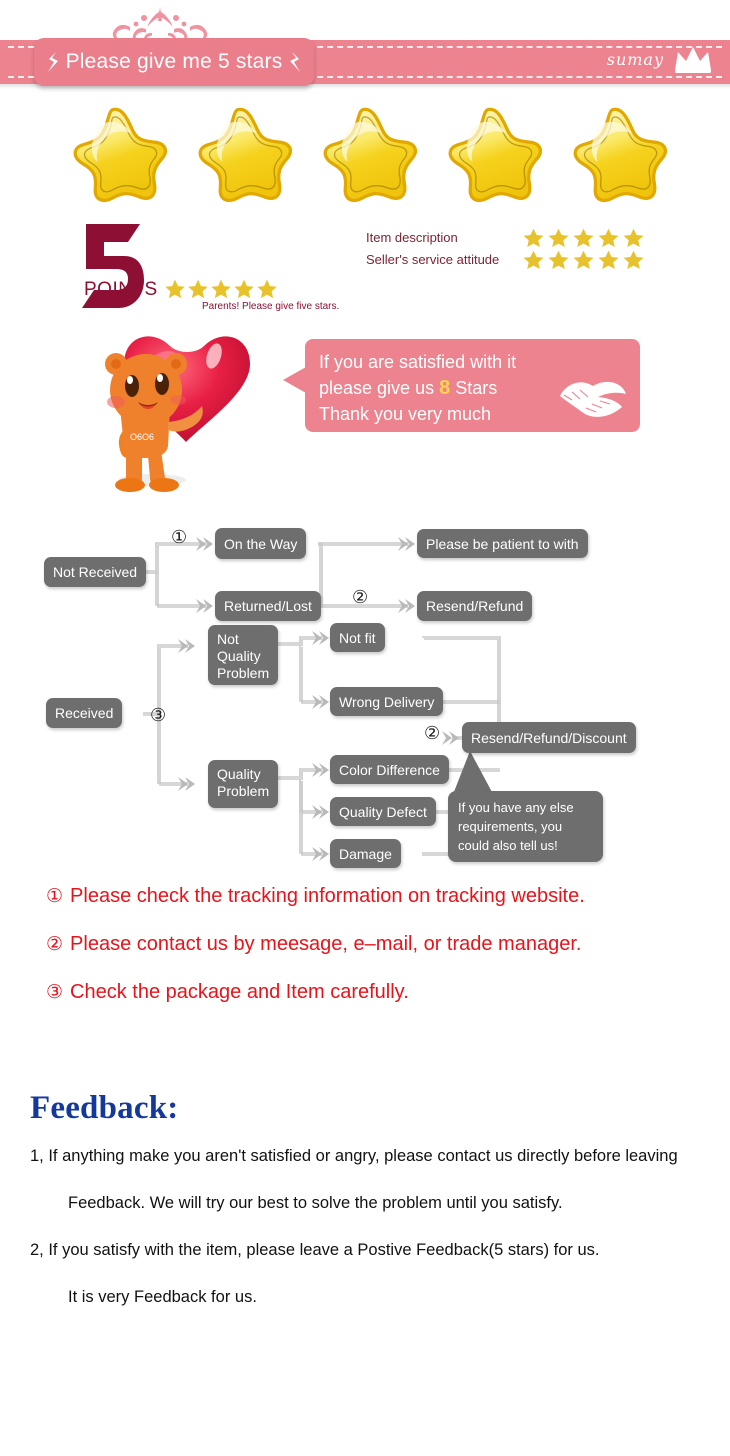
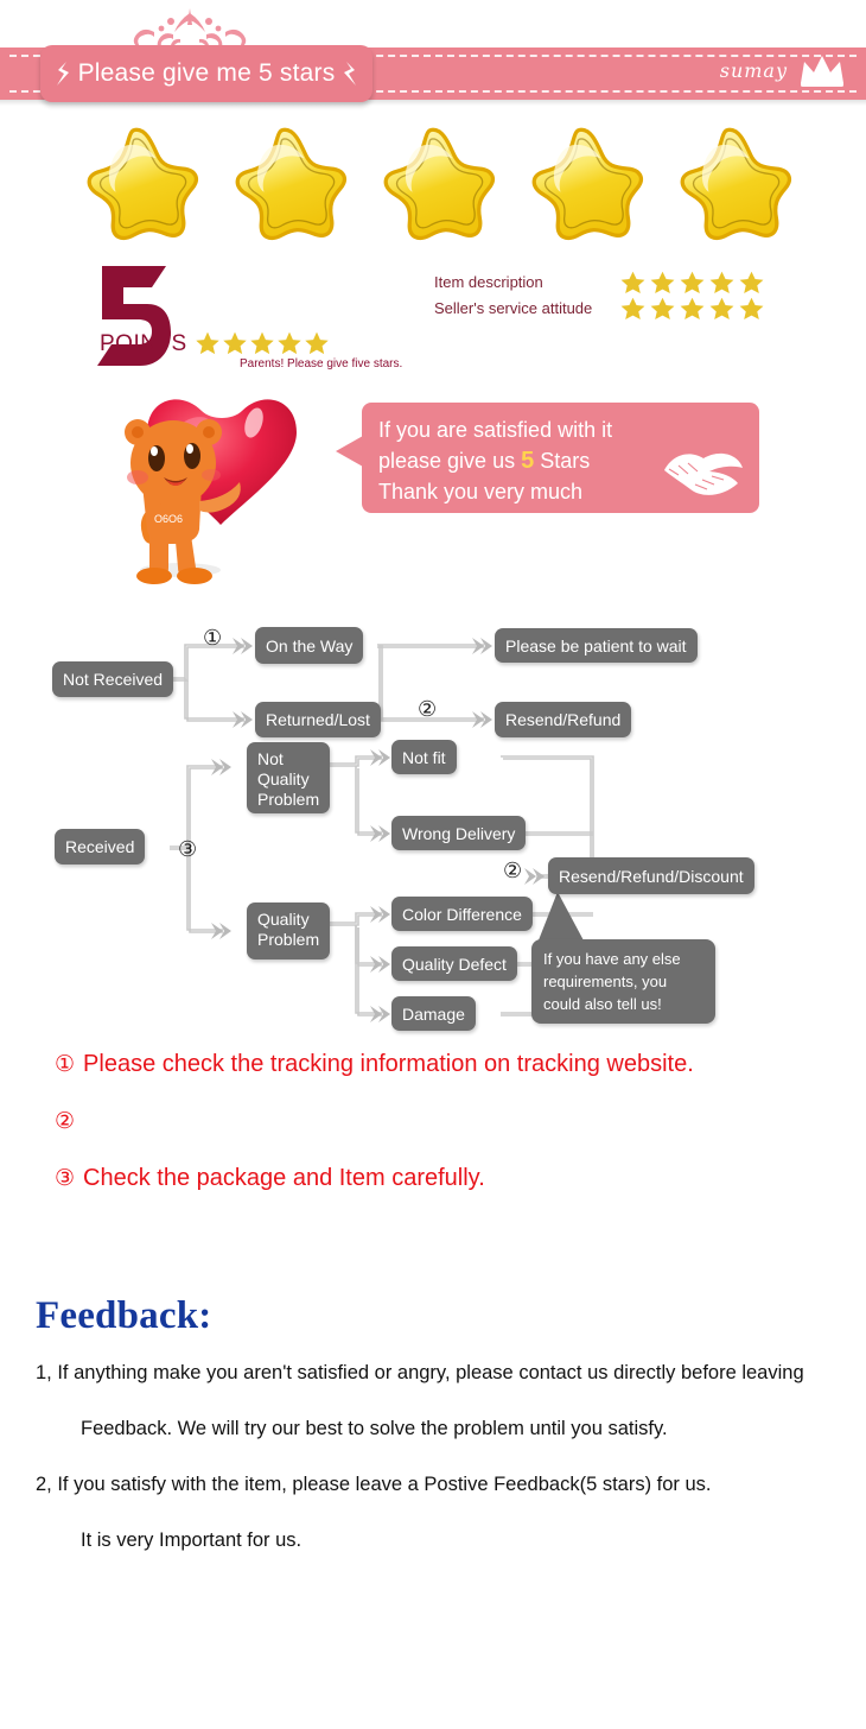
  Please give me 5 stars
  sumay
  POINTS
  Parents! Please give five stars.
  Item description
  Seller's service attitude
  O6O6
  If you are satisfied with it
- please give us 8 Stars
+ please give us 5 Stars
  Thank you very much
  Not Received
  On the Way
  Returned/Lost
- Please be patient to with
+ Please be patient to wait
  Resend/Refund
  Received
  Not
  Quality
  Problem
  Quality
  Problem
  Not fit
  Wrong Delivery
  Color Difference
  Quality Defect
  Damage
  Resend/Refund/Discount
  If you have any else requirements, you could also tell us!
  ①
  ②
  ③
  ②
  ①
  Please check the tracking information on tracking website.
  ②
- Please contact us by meesage, e–mail, or trade manager.
  ③
  Check the package and Item carefully.
  Feedback:
  1, If anything make you aren't satisfied or angry, please contact us directly before leaving
  Feedback. We will try our best to solve the problem until you satisfy.
  2, If you satisfy with the item, please leave a Postive Feedback(5 stars) for us.
- It is very Feedback for us.
+ It is very Important for us.
